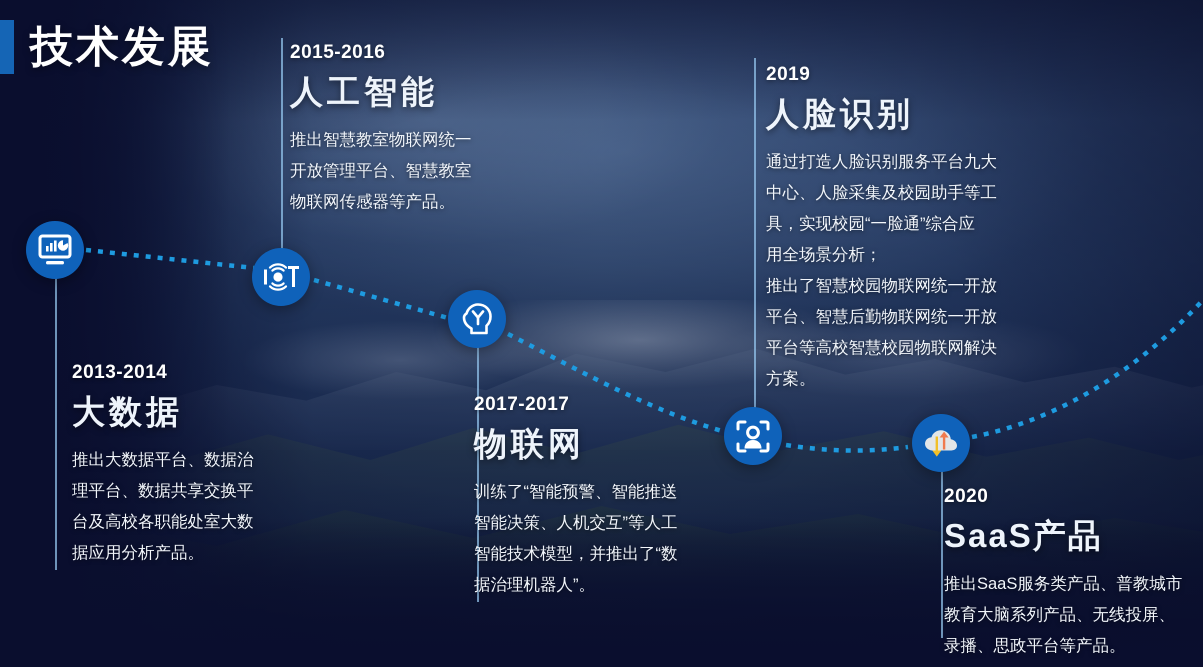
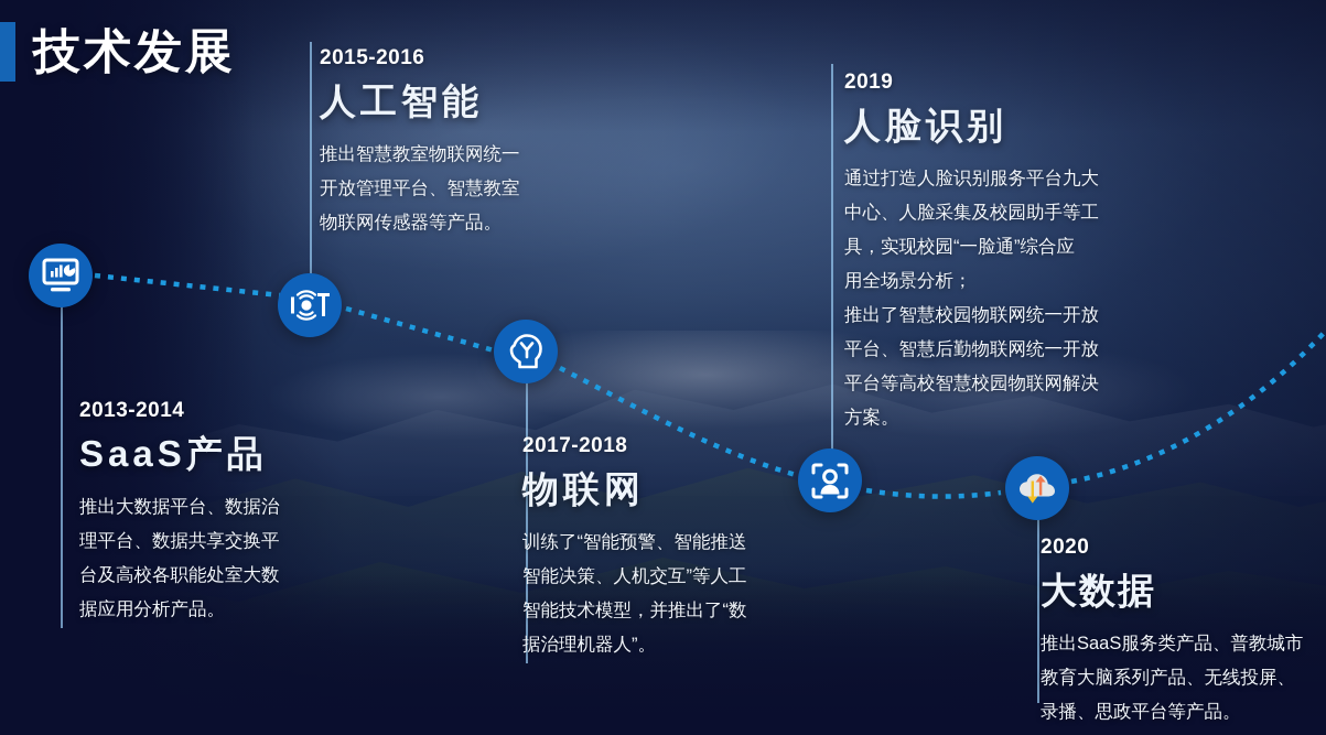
  技术发展
  2013-2014
- 大数据
+ SaaS产品
  推出大数据平台、数据治
  理平台、数据共享交换平
  台及高校各职能处室大数
  据应用分析产品。
  2015-2016
  人工智能
  推出智慧教室物联网统一
  开放管理平台、智慧教室
  物联网传感器等产品。
- 2017-2017
+ 2017-2018
  物联网
  训练了“智能预警、智能推送
  智能决策、人机交互”等人工
  智能技术模型，并推出了“数
  据治理机器人”。
  2019
  人脸识别
  通过打造人脸识别服务平台九大
  中心、人脸采集及校园助手等工
  具，实现校园“一脸通”综合应
  用全场景分析；
  推出了智慧校园物联网统一开放
  平台、智慧后勤物联网统一开放
  平台等高校智慧校园物联网解决
  方案。
  2020
- SaaS产品
+ 大数据
  推出SaaS服务类产品、普教城市
  教育大脑系列产品、无线投屏、
  录播、思政平台等产品。
